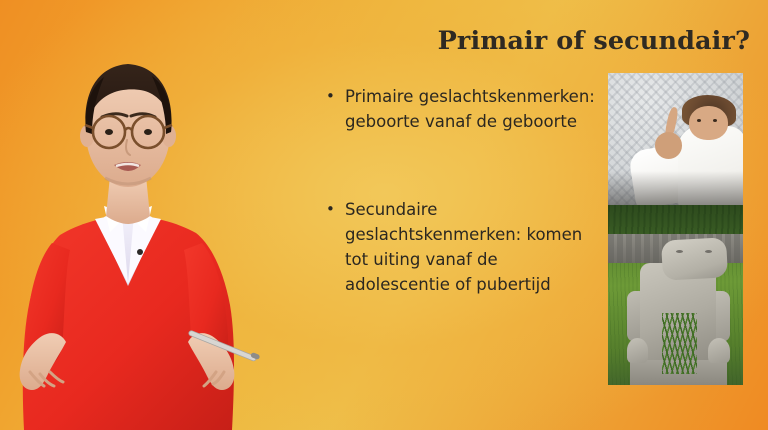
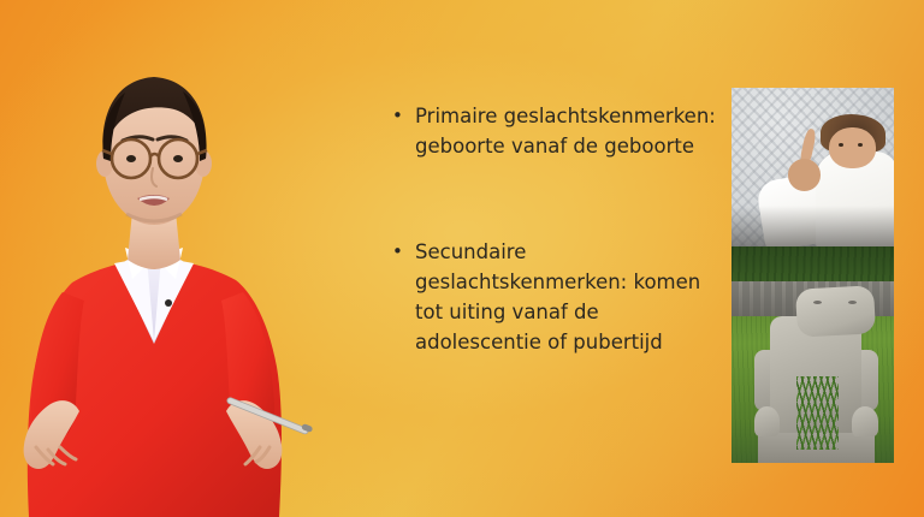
- Primair of secundair?
  •
  Primaire geslachtskenmerken: geboorte vanaf de geboorte
  •
  Secundaire geslachtskenmerken: komen tot uiting vanaf de adolescentie of pubertijd
